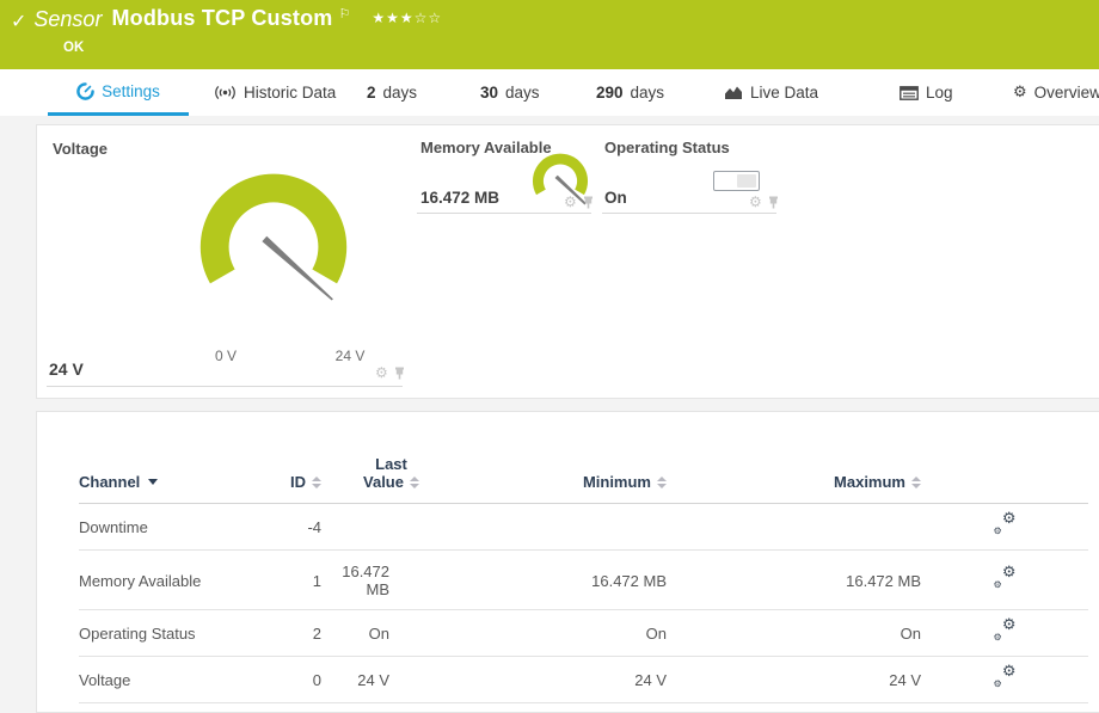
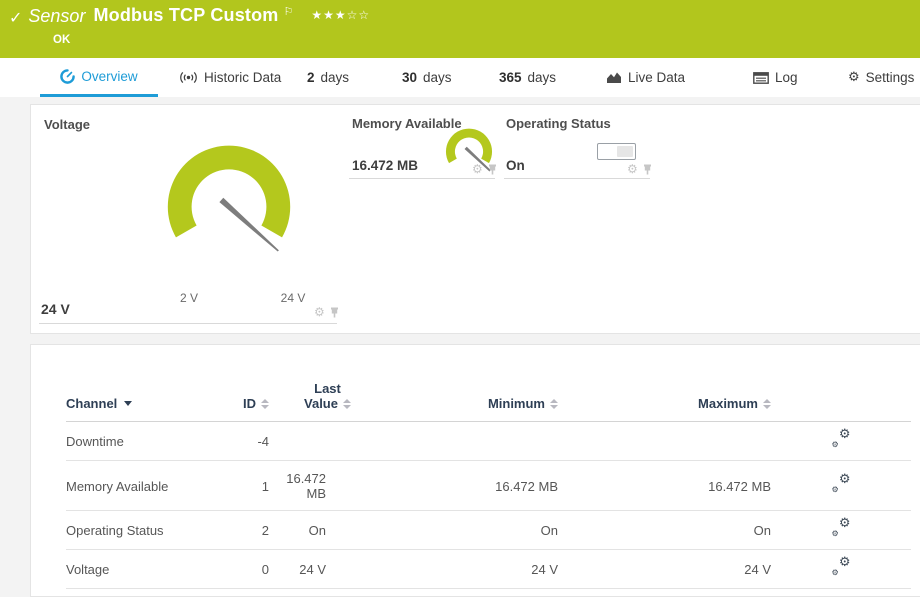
  ✓
  Sensor
  Modbus TCP Custom
  ⚐
  ★★★☆☆
  OK
- Settings
+ Overview
  Historic Data
  2
  days
  30
  days
- 290
+ 365
  days
  Live Data
  Log
  ⚙
- Overview
+ Settings
  Voltage
- 0 V
+ 2 V
  24 V
  24 V
  ⚙
  Memory Available
  16.472 MB
  ⚙
  Operating Status
  On
  ⚙
  Channel	ID	Last Value	Minimum	Maximum
  Downtime	-4				⚙⚙
  Memory Available	1	16.472 MB	16.472 MB	16.472 MB	⚙⚙
  Operating Status	2	On	On	On	⚙⚙
  Voltage	0	24 V	24 V	24 V	⚙⚙
